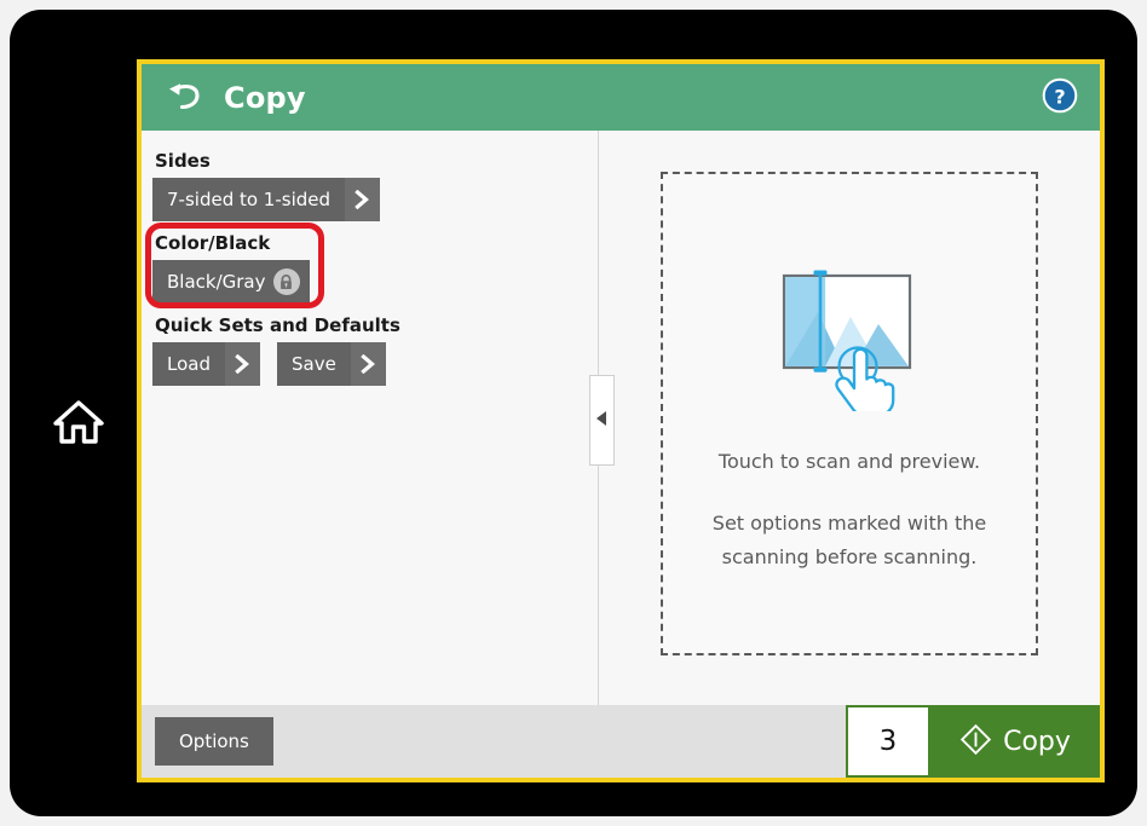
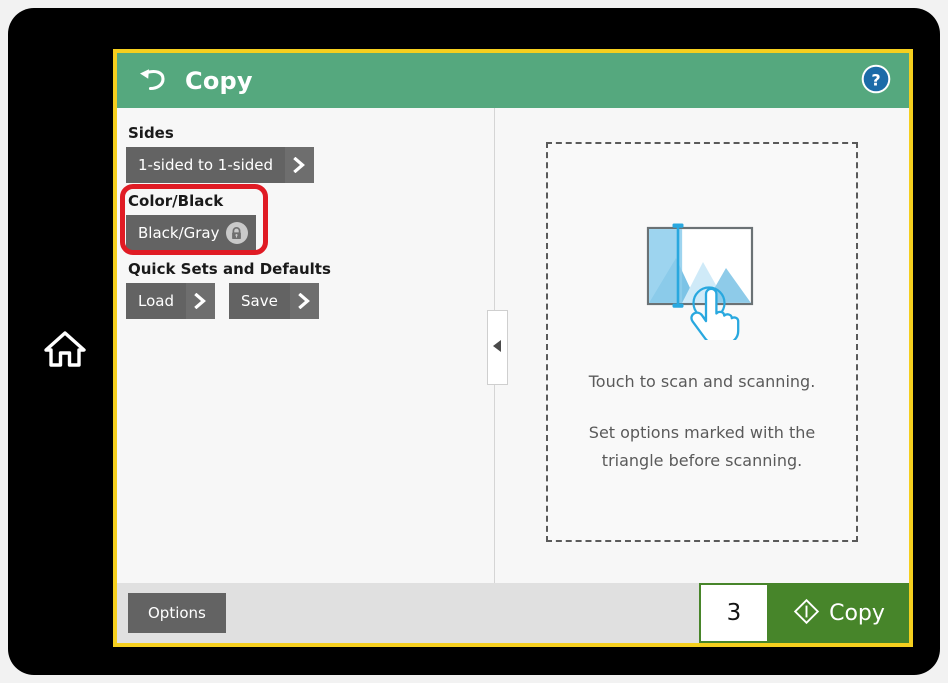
  Copy
  ?
  Sides
- 7-sided to 1-sided
+ 1-sided to 1-sided
  Color/Black
  Black/Gray
  Quick Sets and Defaults
  Load
  Save
- Touch to scan and preview.
+ Touch to scan and scanning.
- Set options marked with the scanning before scanning.
+ Set options marked with the triangle before scanning.
  Options
  3
  Copy
